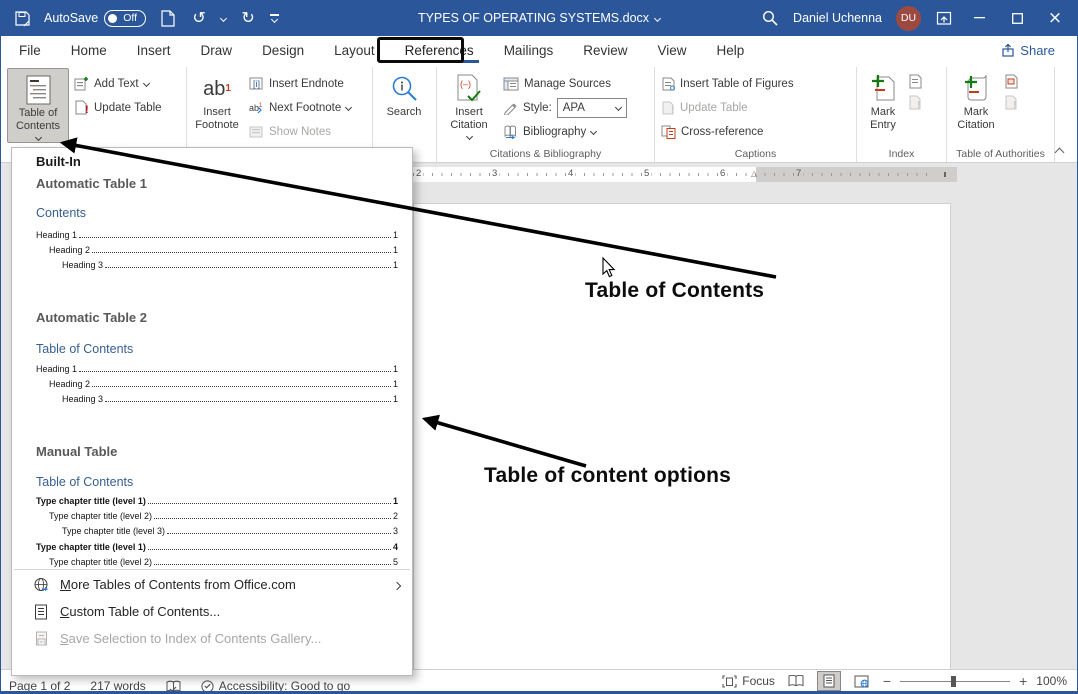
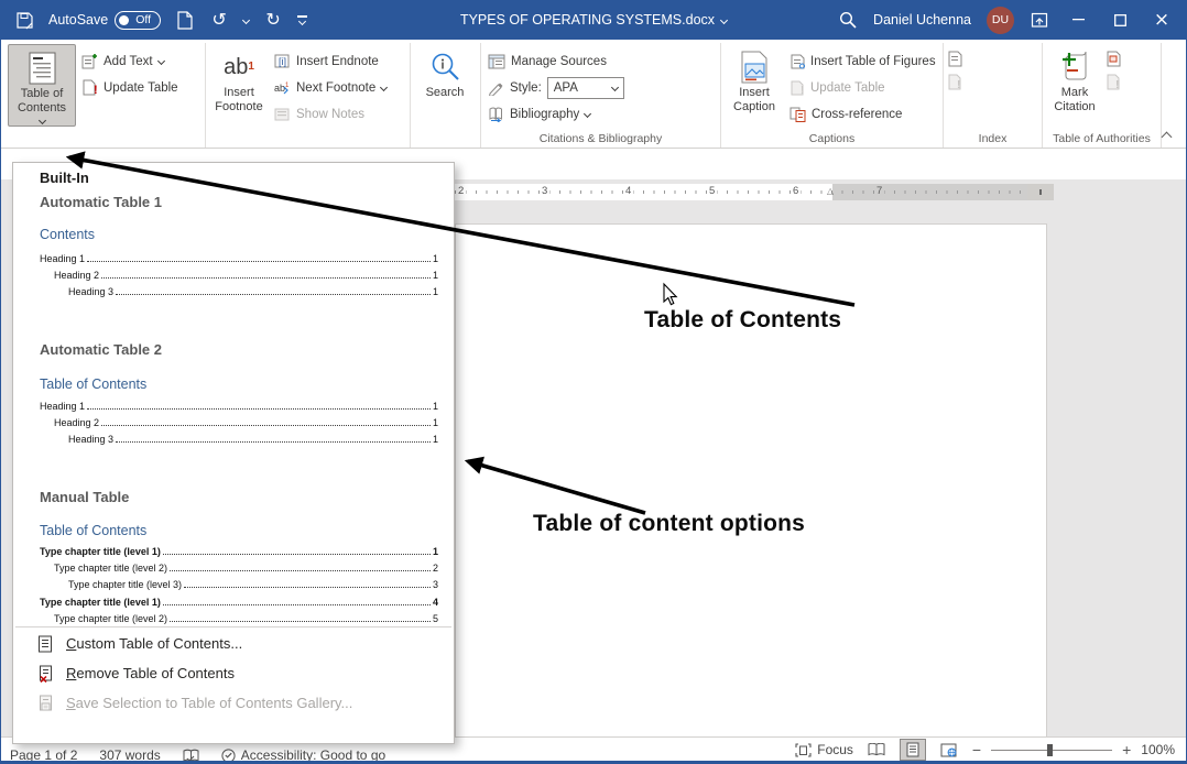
  AutoSave
  Off
  ↺
  ↻
  TYPES OF OPERATING SYSTEMS.docx
  Daniel Uchenna
  DU
  ×
- File
- Home
- Insert
- Draw
- Design
- Layout
- References
- Mailings
- Review
- View
- Help
- Share
  Table of Contents
  Add Text
  !
  Update Table
  ab
  1
  Insert Footnote
  [i]
  Insert Endnote
  ab
  Next Footnote
  Show Notes
  Search
- (–)
- Insert Citation
  Manage Sources
  Style:
  APA
  Bibliography
  Citations & Bibliography
+ Insert Caption
  Insert Table of Figures
  !
  Update Table
  Cross-reference
  Captions
- Mark Entry
  !
  Index
  Mark Citation
  !
  Table of Authorities
  2
  3
  4
  5
  6
  7
  △
  Built-In
  Automatic Table 1
  Contents
  Heading 1
  1
  Heading 2
  1
  Heading 3
  1
  Automatic Table 2
  Table of Contents
  Heading 1
  1
  Heading 2
  1
  Heading 3
  1
  Manual Table
  Table of Contents
  Type chapter title (level 1)
  1
  Type chapter title (level 2)
  2
  Type chapter title (level 3)
  3
  Type chapter title (level 1)
  4
  Type chapter title (level 2)
  5
- More Tables of Contents from Office.com
  Custom Table of Contents...
+ Remove Table of Contents
- Save Selection to Index of Contents Gallery...
+ Save Selection to Table of Contents Gallery...
  Table of Contents
  Table of content options
  Page 1 of 2
- 217 words
+ 307 words
  Accessibility: Good to go
  Focus
  −
  +
  100%
